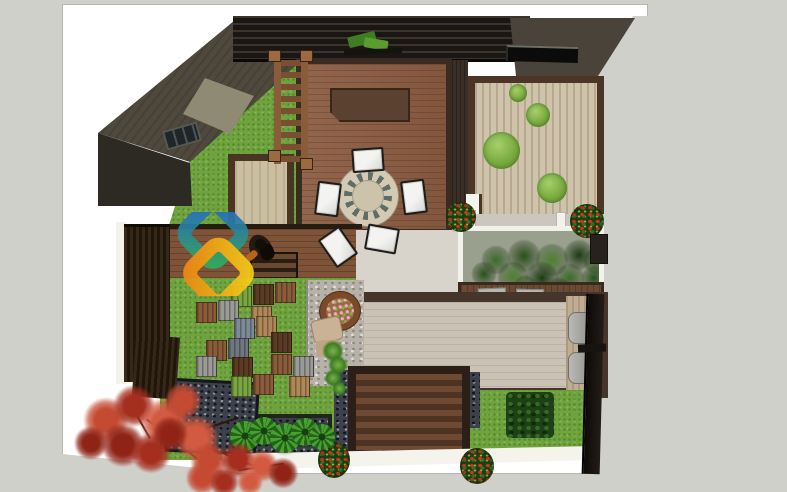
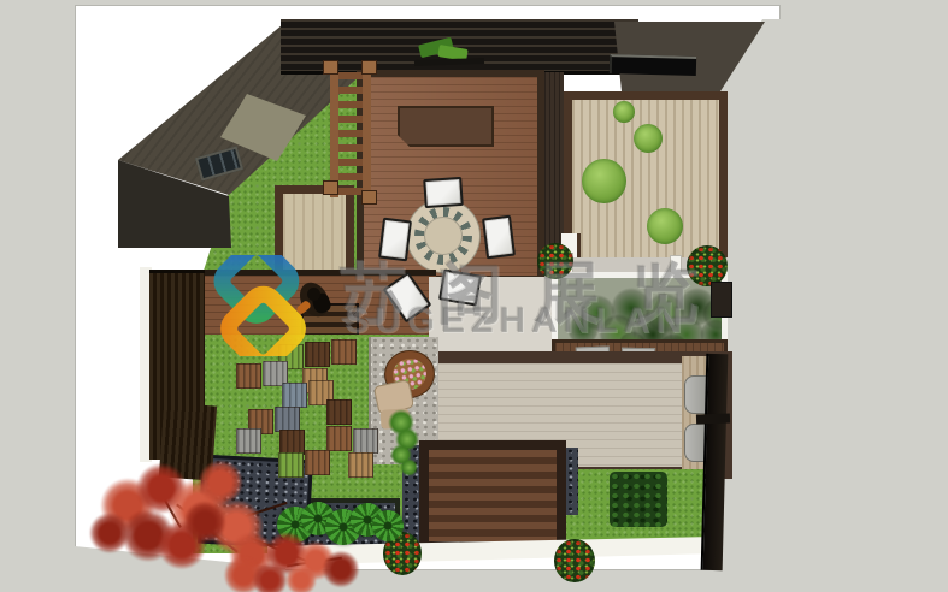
+ 苏阁展览
+ SUGEZHANLAN
